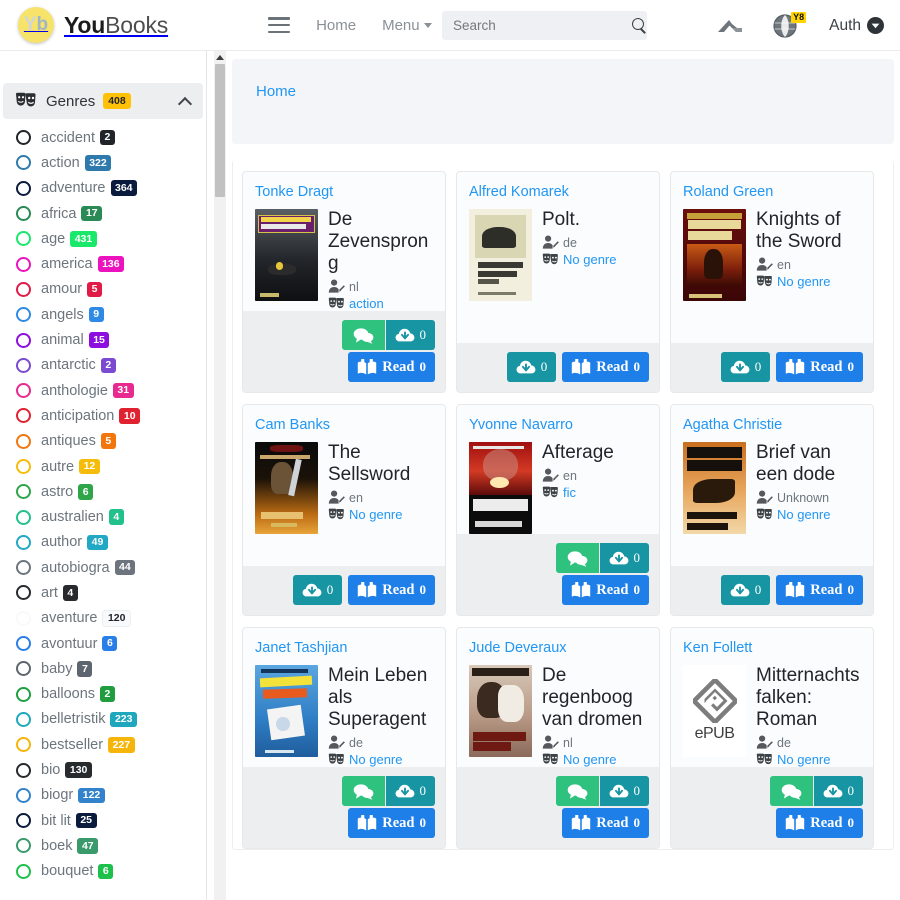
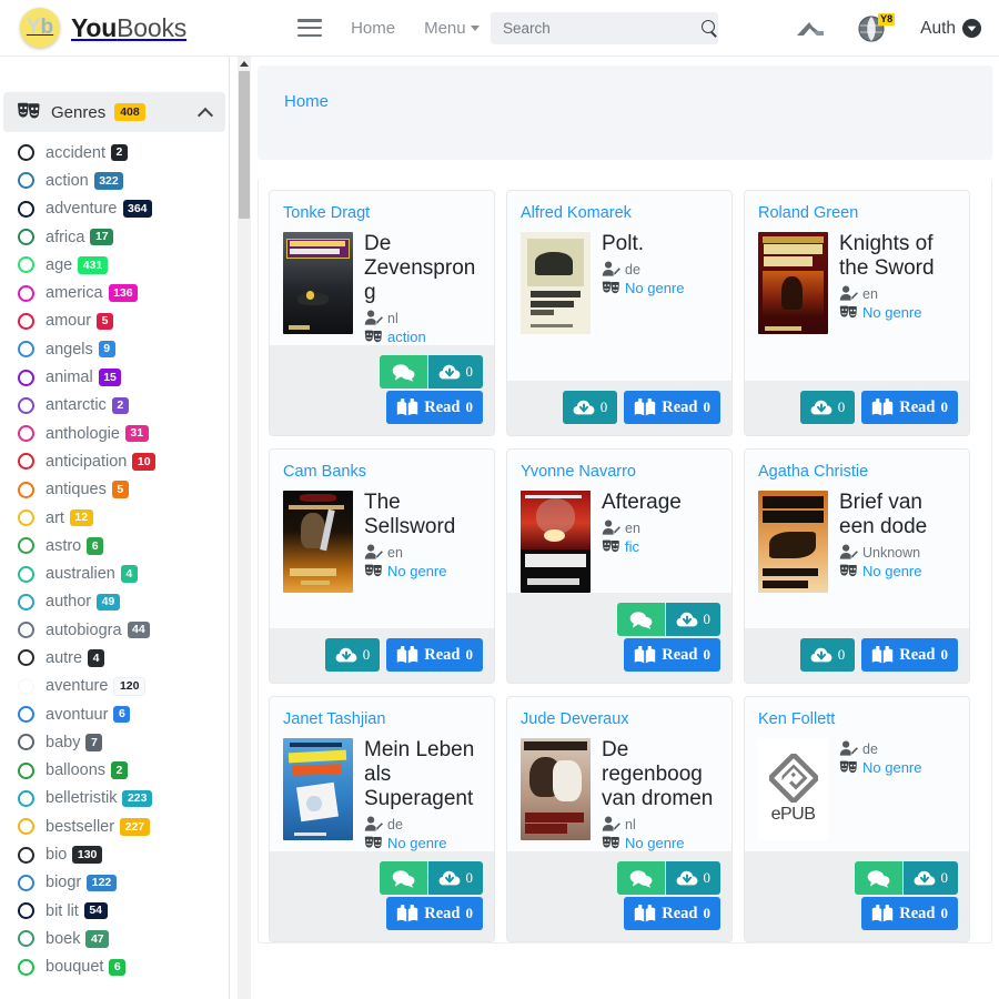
  Y
  b
  YouBooks
  Home
  Menu
  Search
  Y8
  Auth
  Genres
  408
  accident
  2
  action
  322
  adventure
  364
  africa
  17
  age
  431
  america
  136
  amour
  5
  angels
  9
  animal
  15
  antarctic
  2
  anthologie
  31
  anticipation
  10
  antiques
  5
- autre
+ art
  12
  astro
  6
  australien
  4
  author
  49
  autobiogra
  44
- art
+ autre
  4
  aventure
  120
  avontuur
  6
  baby
  7
  balloons
  2
  belletristik
  223
  bestseller
  227
  bio
  130
  biogr
  122
  bit lit
- 25
+ 54
  boek
  47
  bouquet
  6
  Home
  Tonke Dragt
  De Zevensprong
  nl
  action
  0
  Read
  0
  Alfred Komarek
  Polt.
  de
  No genre
  0
  Read
  0
  Roland Green
  Knights of the Sword
  en
  No genre
  0
  Read
  0
  Cam Banks
  The Sellsword
  en
  No genre
  0
  Read
  0
  Yvonne Navarro
  Afterage
  en
  fic
  0
  Read
  0
  Agatha Christie
  Brief van een dode
  Unknown
  No genre
  0
  Read
  0
  Janet Tashjian
  Mein Leben als Superagent
  de
  No genre
  0
  Read
  0
  Jude Deveraux
  De regenboog van dromen
  nl
  No genre
  0
  Read
  0
  Ken Follett
  ePUB
- Mitternachtsfalken: Roman
  de
  No genre
  0
  Read
  0
